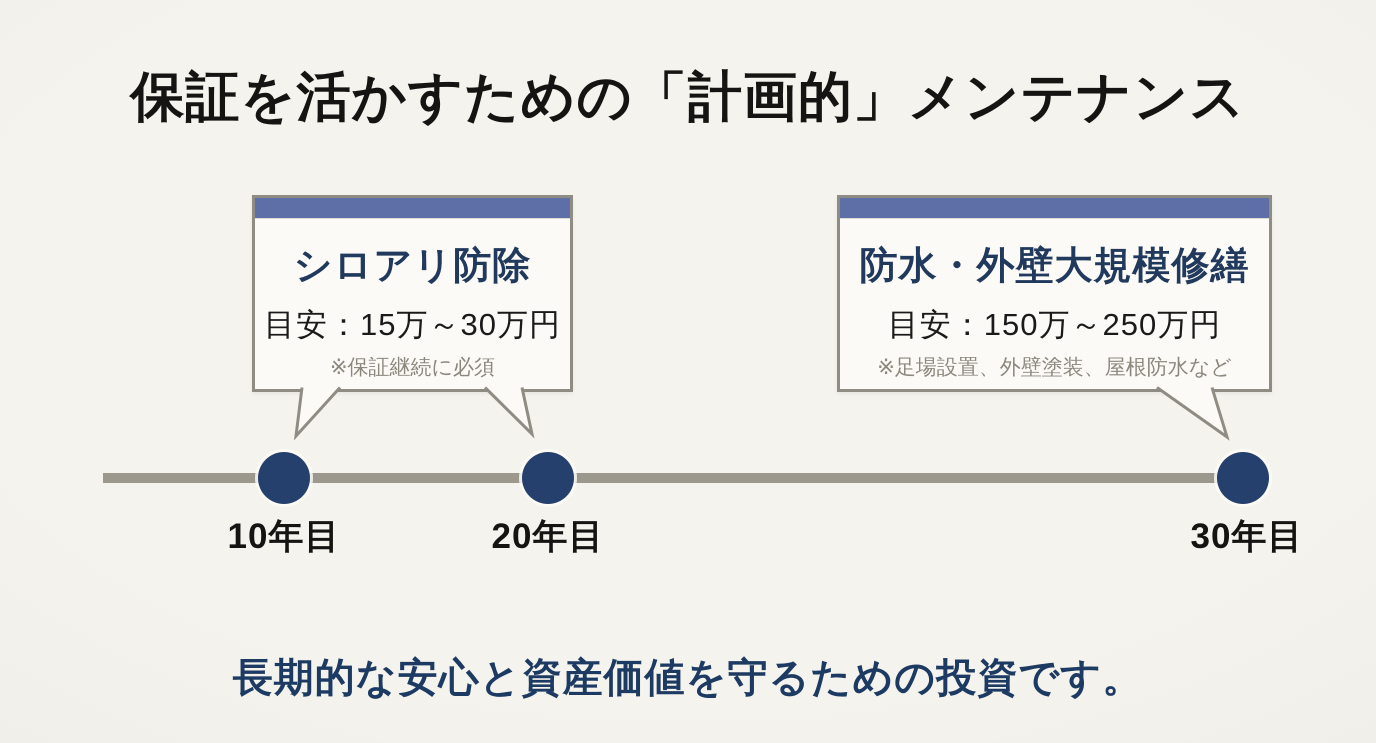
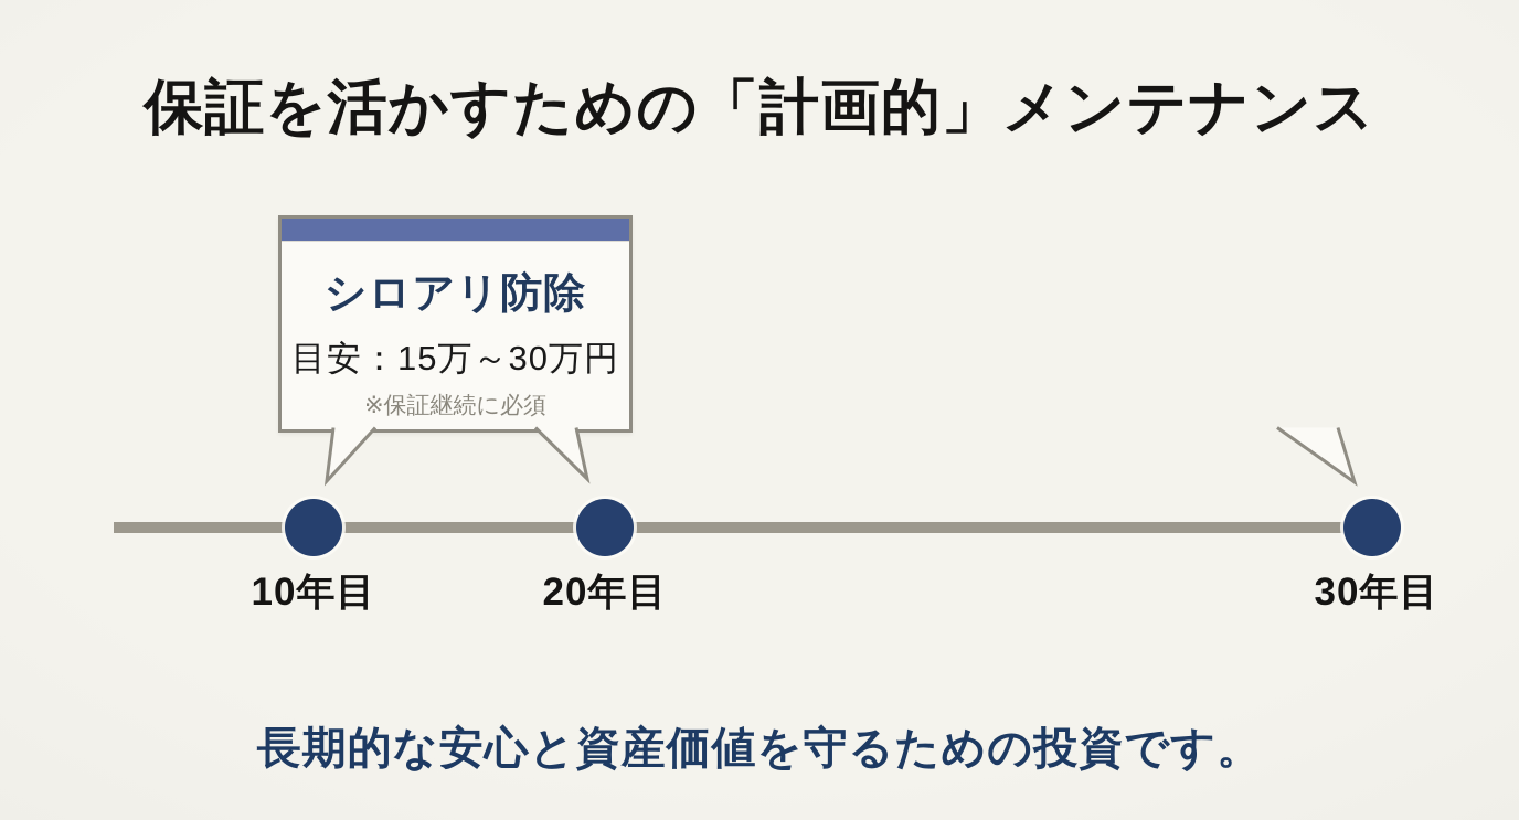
  保証を活かすための「計画的」メンテナンス
  シロアリ防除
  目安：15万～30万円
  ※保証継続に必須
- 防水・外壁大規模修繕
- 目安：150万～250万円
- ※足場設置、外壁塗装、屋根防水など
  10年目
  20年目
  30年目
  長期的な安心と資産価値を守るための投資です。
